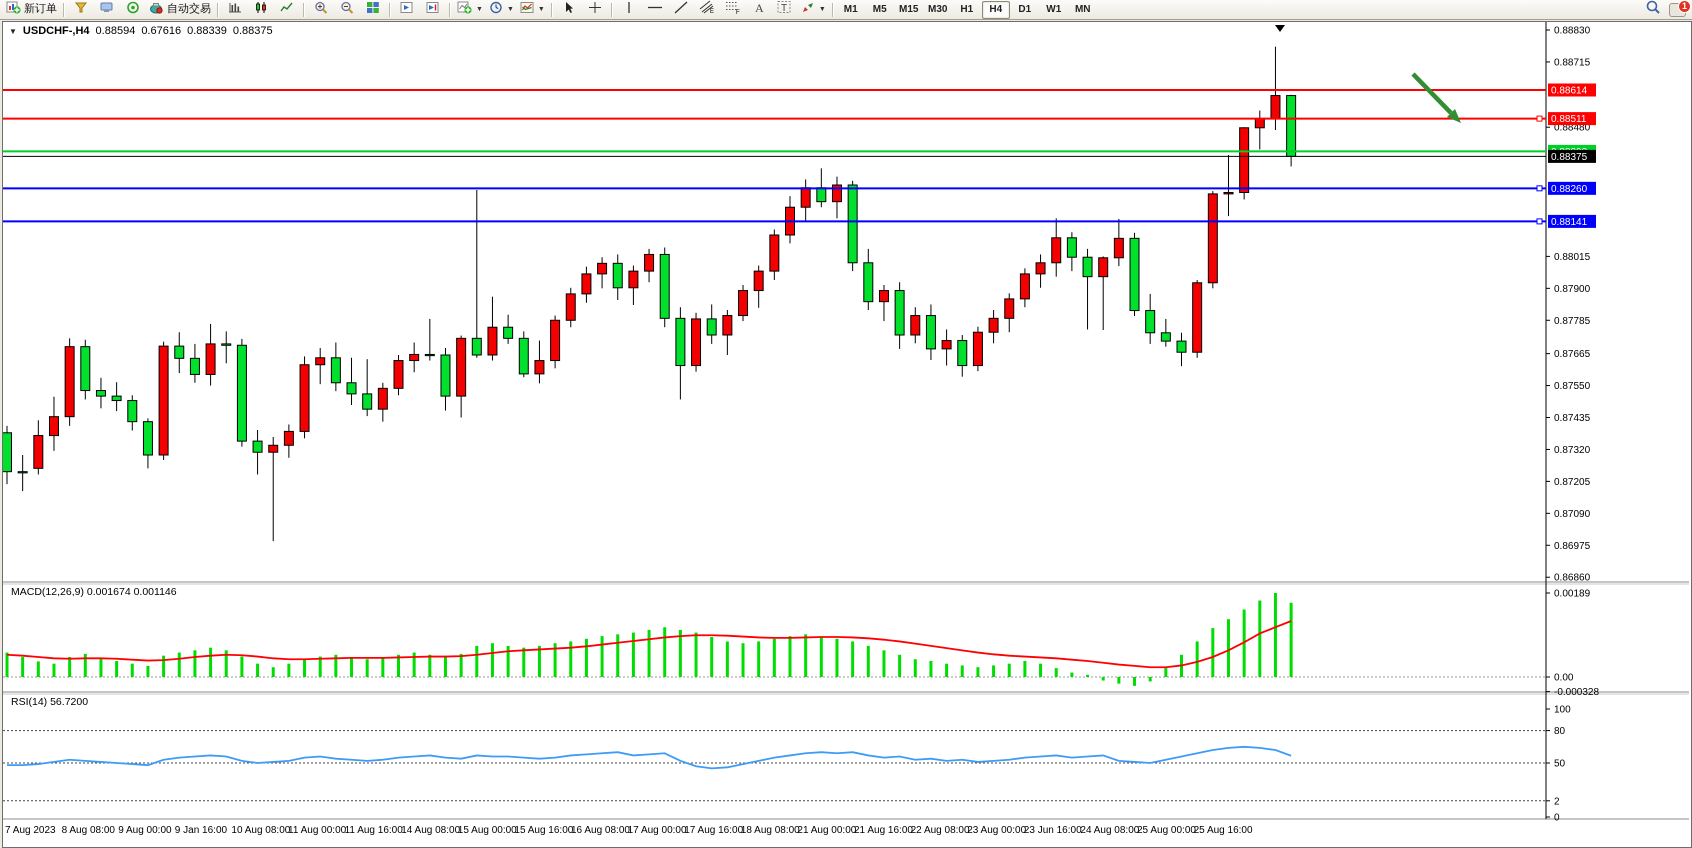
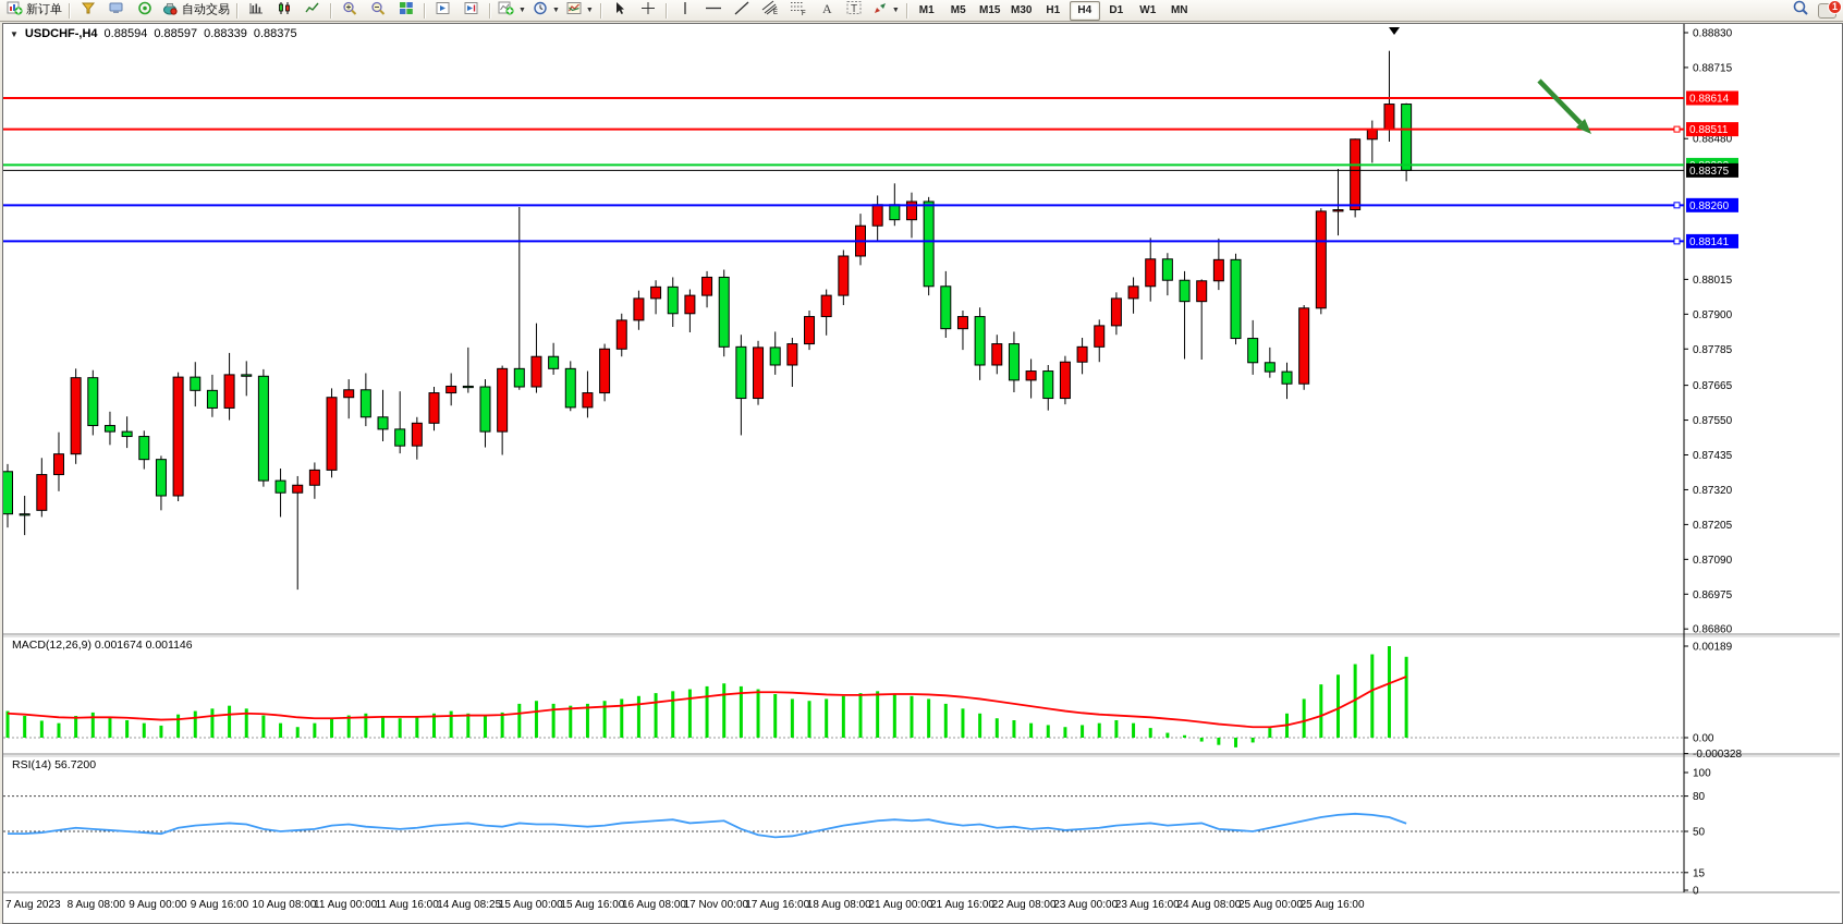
  新订单
  自动交易
  A
  T
  M1
  M5
  M15
  M30
  H1
  H4
  D1
  W1
  MN
  1
  ▼
  USDCHF-,H4
  0.88594
- 0.67616
+ 0.88597
  0.88339
  0.88375
  0.88830
  0.88715
  0.88480
  0.88015
  0.87900
  0.87785
  0.87665
  0.87550
  0.87435
  0.87320
  0.87205
  0.87090
  0.86975
  0.86860
  0.88614
  0.88511
  0.88260
  0.88141
  0.88375
  0.00189
  0.00
  -0.000328
  MACD(12,26,9) 0.001674 0.001146
  100
  80
  50
- 2
+ 15
  0
  RSI(14) 56.7200
  7 Aug 2023
  8 Aug 08:00
  9 Aug 00:00
- 9 Jan 16:00
+ 9 Aug 16:00
  10 Aug 08:00
  11 Aug 00:00
  11 Aug 16:00
- 14 Aug 08:00
+ 14 Aug 08:25
  15 Aug 00:00
  15 Aug 16:00
  16 Aug 08:00
- 17 Aug 00:00
+ 17 Nov 00:00
  17 Aug 16:00
  18 Aug 08:00
  21 Aug 00:00
  21 Aug 16:00
  22 Aug 08:00
  23 Aug 00:00
- 23 Jun 16:00
+ 23 Aug 16:00
  24 Aug 08:00
  25 Aug 00:00
  25 Aug 16:00
